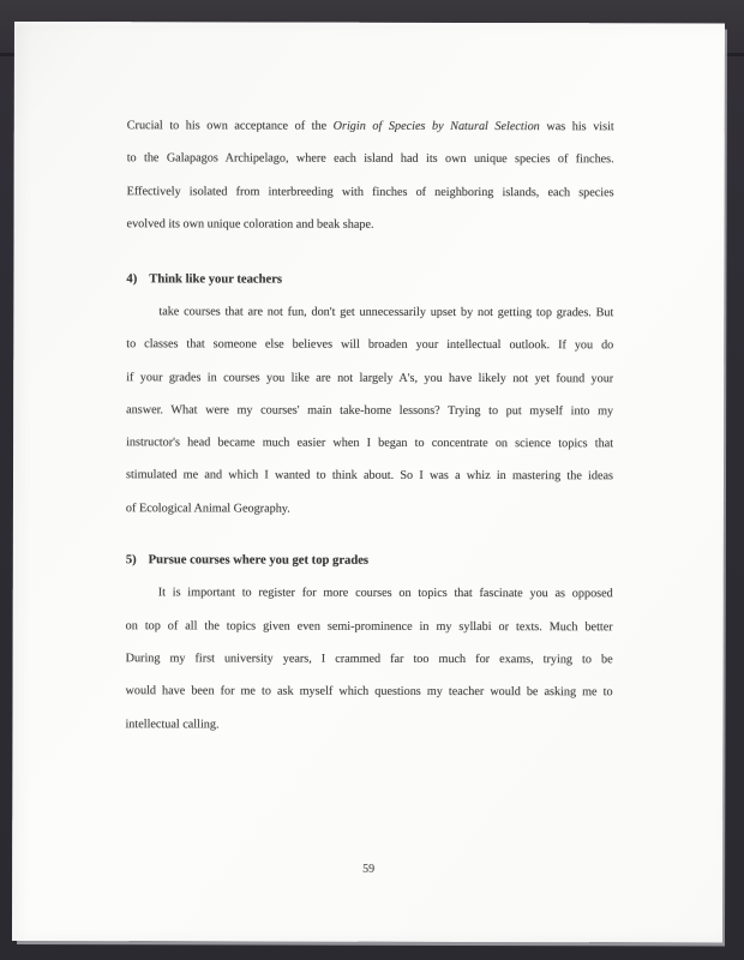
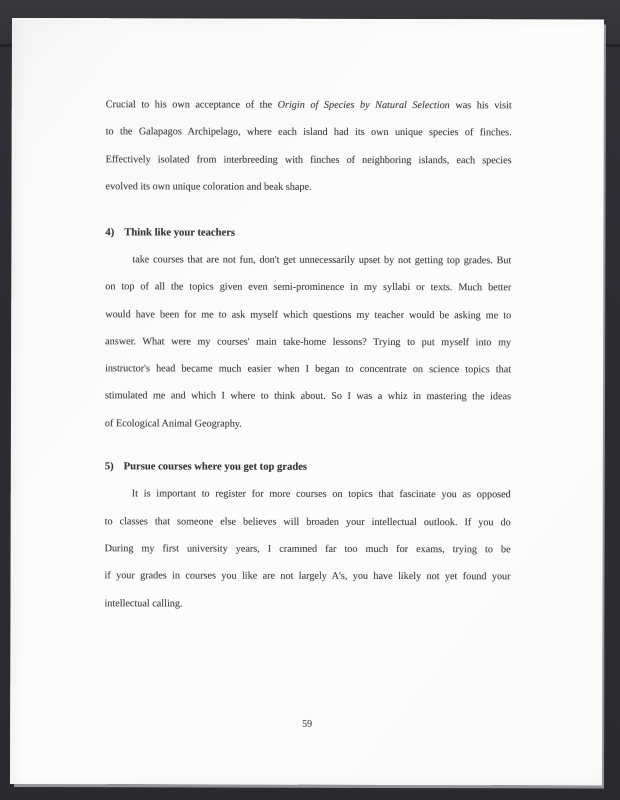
  Crucial to his own acceptance of the Origin of Species by Natural Selection was his visit
  to the Galapagos Archipelago, where each island had its own unique species of finches.
  Effectively isolated from interbreeding with finches of neighboring islands, each species
  evolved its own unique coloration and beak shape.
  4) Think like your teachers
  take courses that are not fun, don't get unnecessarily upset by not getting top grades. But
- to classes that someone else believes will broaden your intellectual outlook. If you do
+ on top of all the topics given even semi-prominence in my syllabi or texts. Much better
- if your grades in courses you like are not largely A's, you have likely not yet found your
+ would have been for me to ask myself which questions my teacher would be asking me to
  answer. What were my courses' main take-home lessons? Trying to put myself into my
  instructor's head became much easier when I began to concentrate on science topics that
- stimulated me and which I wanted to think about. So I was a whiz in mastering the ideas
+ stimulated me and which I where to think about. So I was a whiz in mastering the ideas
  of Ecological Animal Geography.
  5) Pursue courses where you get top grades
  It is important to register for more courses on topics that fascinate you as opposed
- on top of all the topics given even semi-prominence in my syllabi or texts. Much better
+ to classes that someone else believes will broaden your intellectual outlook. If you do
  During my first university years, I crammed far too much for exams, trying to be
- would have been for me to ask myself which questions my teacher would be asking me to
+ if your grades in courses you like are not largely A's, you have likely not yet found your
  intellectual calling.
  59
